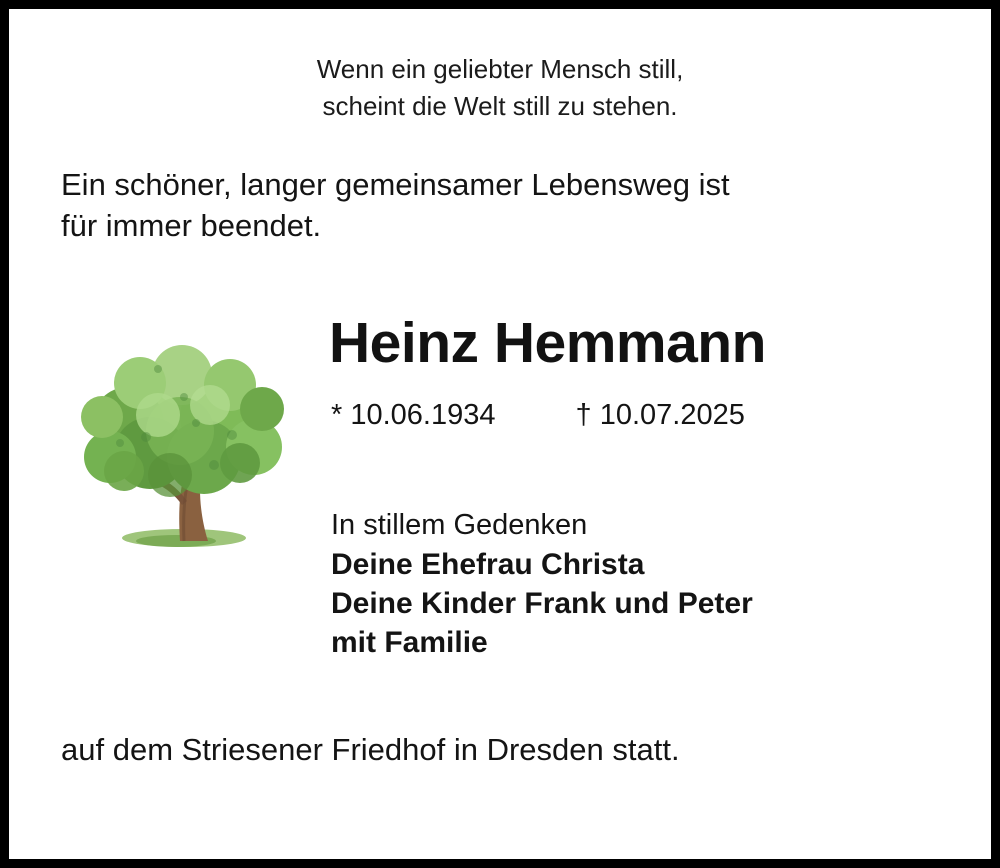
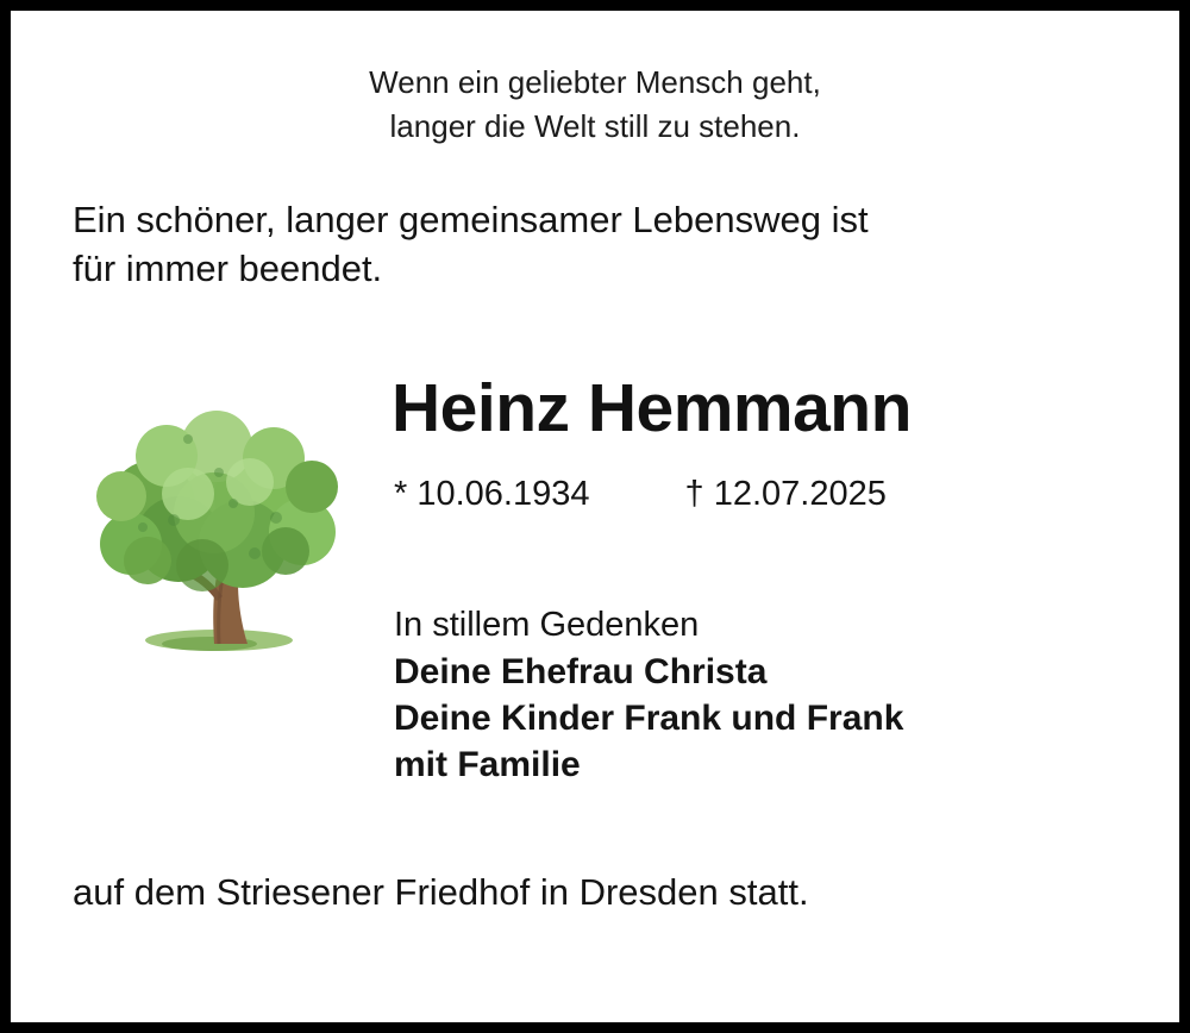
- Wenn ein geliebter Mensch still,
+ Wenn ein geliebter Mensch geht,
- scheint die Welt still zu stehen.
+ langer die Welt still zu stehen.
  Ein schöner, langer gemeinsamer Lebensweg ist
  für immer beendet.
  Heinz Hemmann
- * 10.06.1934 † 10.07.2025
+ * 10.06.1934 † 12.07.2025
  In stillem Gedenken
  Deine Ehefrau Christa
- Deine Kinder Frank und Peter
+ Deine Kinder Frank und Frank
  mit Familie
  auf dem Striesener Friedhof in Dresden statt.
